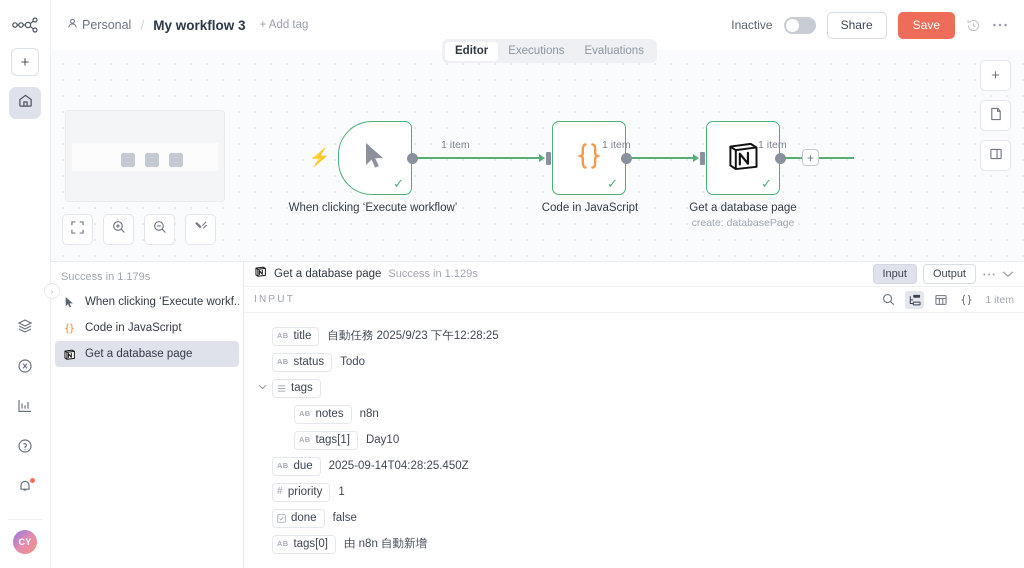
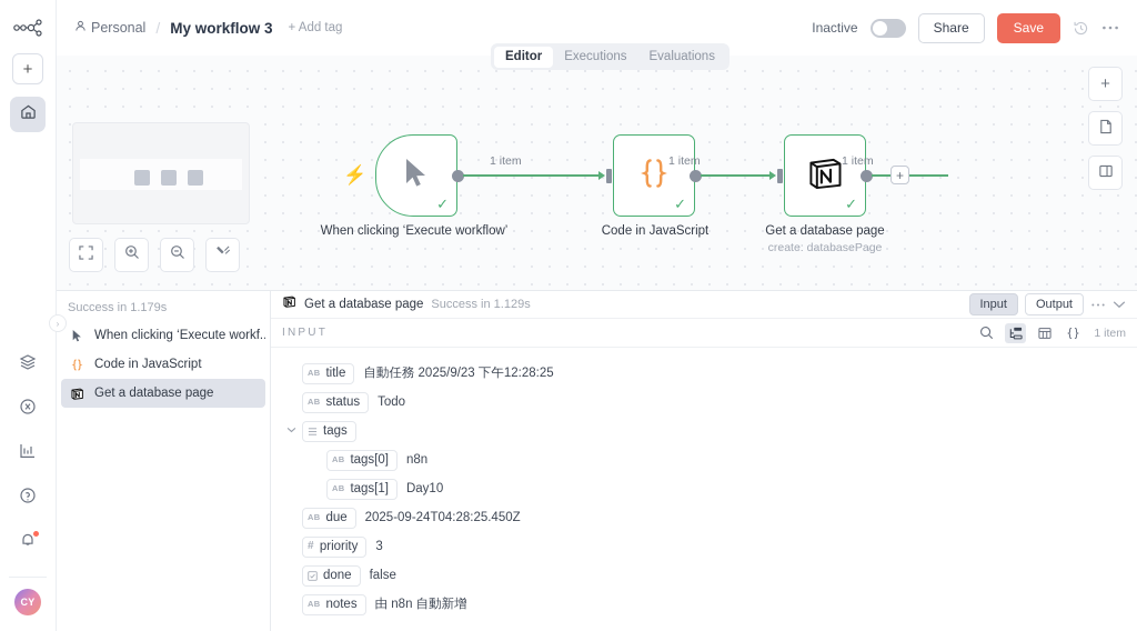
  +
  CY
  Personal
  /
  My workflow 3
  + Add tag
  Inactive
  Share
  Save
  Editor
  Executions
  Evaluations
  +
  ⚡
  ✓
  When clicking ‘Execute workflow’
  1 item
  ✓
  Code in JavaScript
  1 item
  ✓
  Get a database page
  create: databasePage
  1 item
  +
  Success in 1.179s
  When clicking ‘Execute workf..
  Code in JavaScript
  Get a database page
  Get a database page
  Success in 1.129s
  Input
  Output
  INPUT
  1 item
  AB
  title
  自動任務 2025/9/23 下午12:28:25
  AB
  status
  Todo
  tags
  AB
- notes
+ tags[0]
  n8n
  AB
  tags[1]
  Day10
  AB
  due
- 2025-09-14T04:28:25.450Z
+ 2025-09-24T04:28:25.450Z
  #
  priority
- 1
+ 3
  done
  false
  AB
- tags[0]
+ notes
  由 n8n 自動新增
  ›
